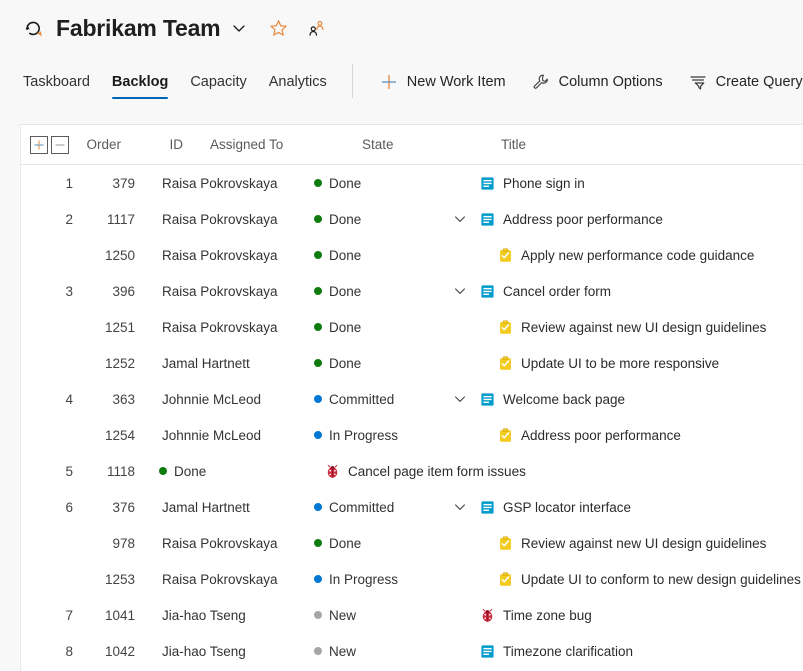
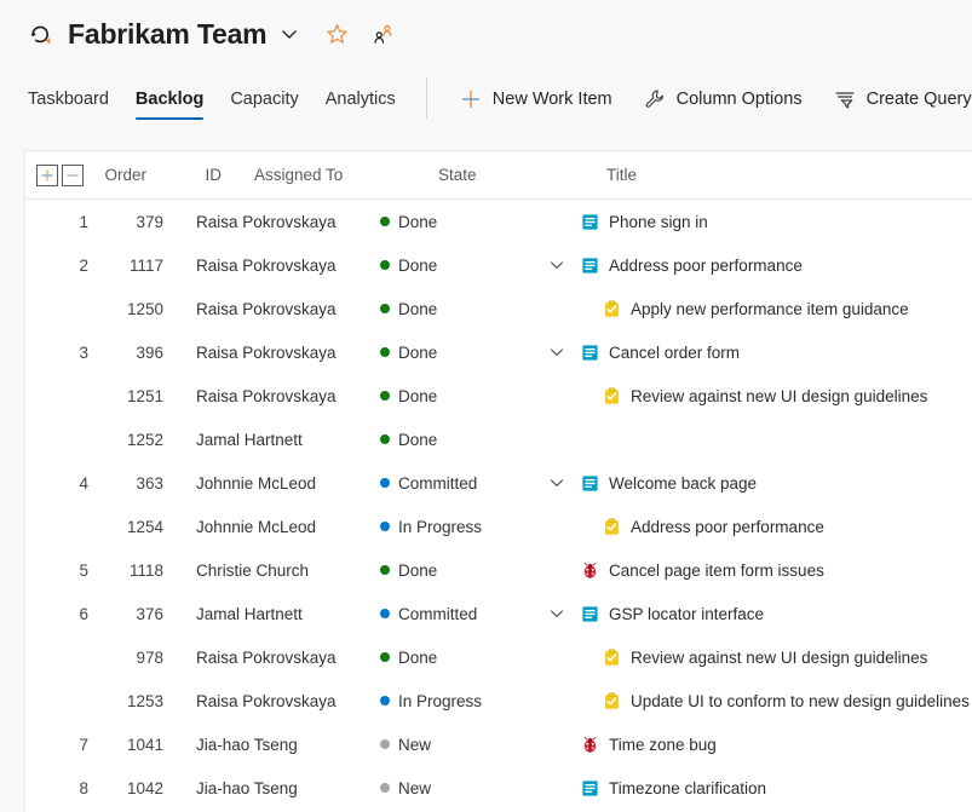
  Fabrikam Team
  Taskboard
  Backlog
  Capacity
  Analytics
  New Work Item
  Column Options
  Create Query
  Order
  ID
  Assigned To
  State
  Title
  1
  379
  Raisa Pokrovskaya
  Done
  Phone sign in
  2
  1117
  Raisa Pokrovskaya
  Done
  Address poor performance
  1250
  Raisa Pokrovskaya
  Done
- Apply new performance code guidance
+ Apply new performance item guidance
  3
  396
  Raisa Pokrovskaya
  Done
  Cancel order form
  1251
  Raisa Pokrovskaya
  Done
  Review against new UI design guidelines
  1252
  Jamal Hartnett
  Done
- Update UI to be more responsive
  4
  363
  Johnnie McLeod
  Committed
  Welcome back page
  1254
  Johnnie McLeod
  In Progress
  Address poor performance
  5
  1118
+ Christie Church
  Done
  Cancel page item form issues
  6
  376
  Jamal Hartnett
  Committed
  GSP locator interface
  978
  Raisa Pokrovskaya
  Done
  Review against new UI design guidelines
  1253
  Raisa Pokrovskaya
  In Progress
  Update UI to conform to new design guidelines
  7
  1041
  Jia-hao Tseng
  New
  Time zone bug
  8
  1042
  Jia-hao Tseng
  New
  Timezone clarification
